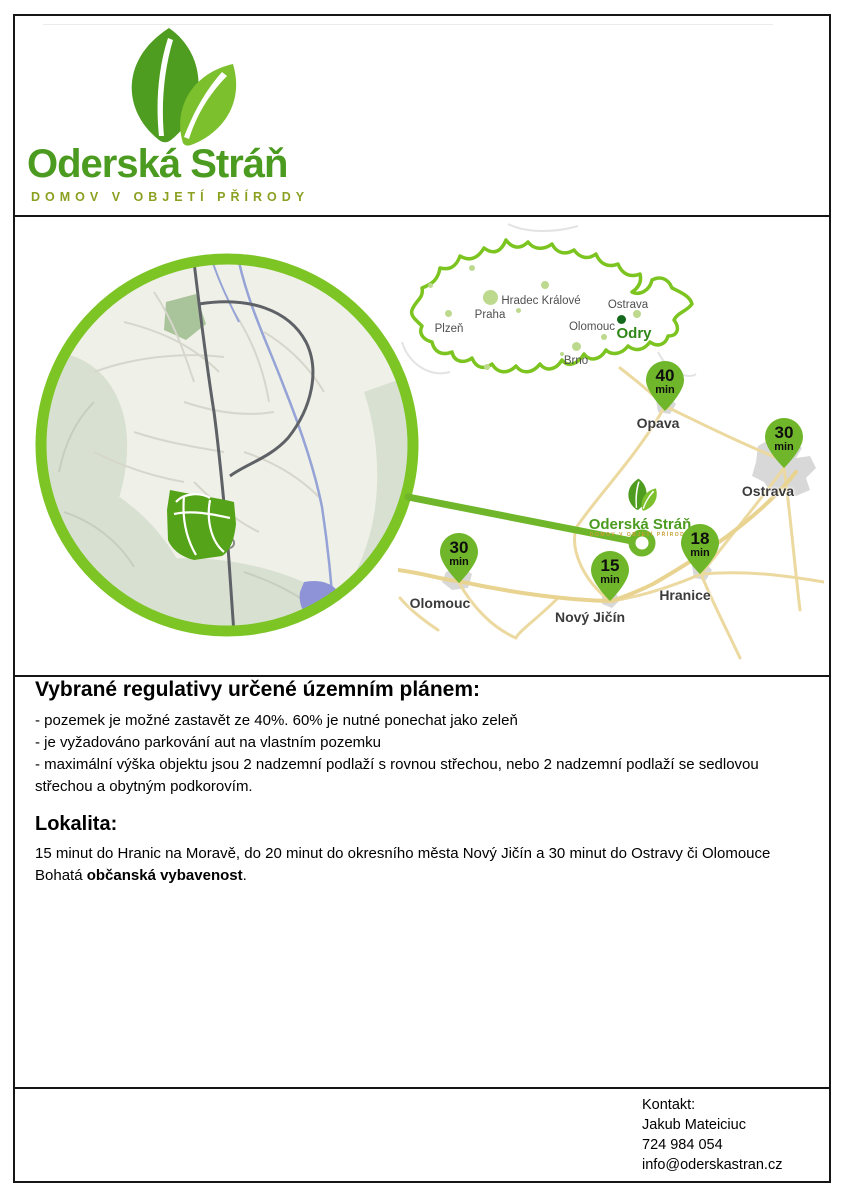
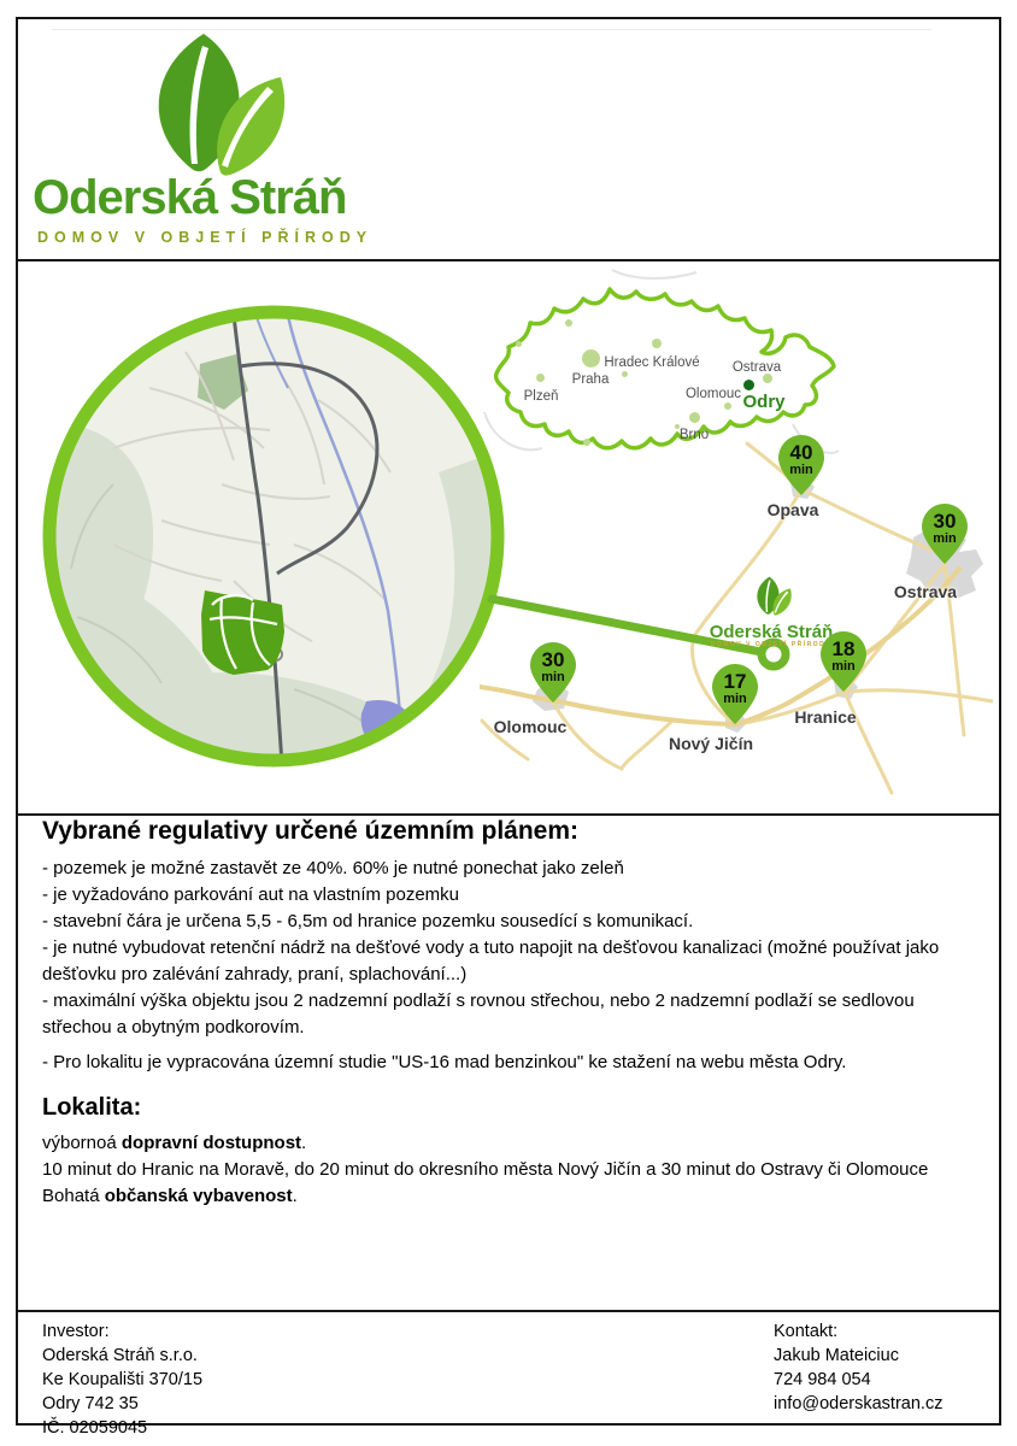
  Oderská Stráň
  DOMOV V OBJETÍ PŘÍRODY
  Oderská Stráň
  Praha
  Plzeň
  Hradec Králové
  Olomouc
  Brno
  Ostrava
  Odry
  40
  min
  Opava
  30
  min
  Ostrava
  18
  min
  Hranice
- 15
+ 17
  min
  Nový Jičín
  30
  min
  Olomouc
  Vybrané regulativy určené územním plánem:
  - pozemek je možné zastavět ze 40%. 60% je nutné ponechat jako zeleň
  - je vyžadováno parkování aut na vlastním pozemku
+ - stavební čára je určena 5,5 - 6,5m od hranice pozemku sousedící s komunikací.
+ - je nutné vybudovat retenční nádrž na dešťové vody a tuto napojit na dešťovou kanalizaci (možné používat jako dešťovku pro zalévání zahrady, praní, splachování...)
  - maximální výška objektu jsou 2 nadzemní podlaží s rovnou střechou, nebo 2 nadzemní podlaží se sedlovou střechou a obytným podkorovím.
+ - Pro lokalitu je vypracována územní studie "US-16 mad benzinkou" ke stažení na webu města Odry.
  Lokalita:
+ výbornoá dopravní dostupnost.
- 15 minut do Hranic na Moravě, do 20 minut do okresního města Nový Jičín a 30 minut do Ostravy či Olomouce
+ 10 minut do Hranic na Moravě, do 20 minut do okresního města Nový Jičín a 30 minut do Ostravy či Olomouce
  Bohatá občanská vybavenost.
+ Investor:
+ Oderská Stráň s.r.o.
+ Ke Koupališti 370/15
+ Odry 742 35
+ IČ: 02059045
  Kontakt:
  Jakub Mateiciuc
  724 984 054
  info@oderskastran.cz
